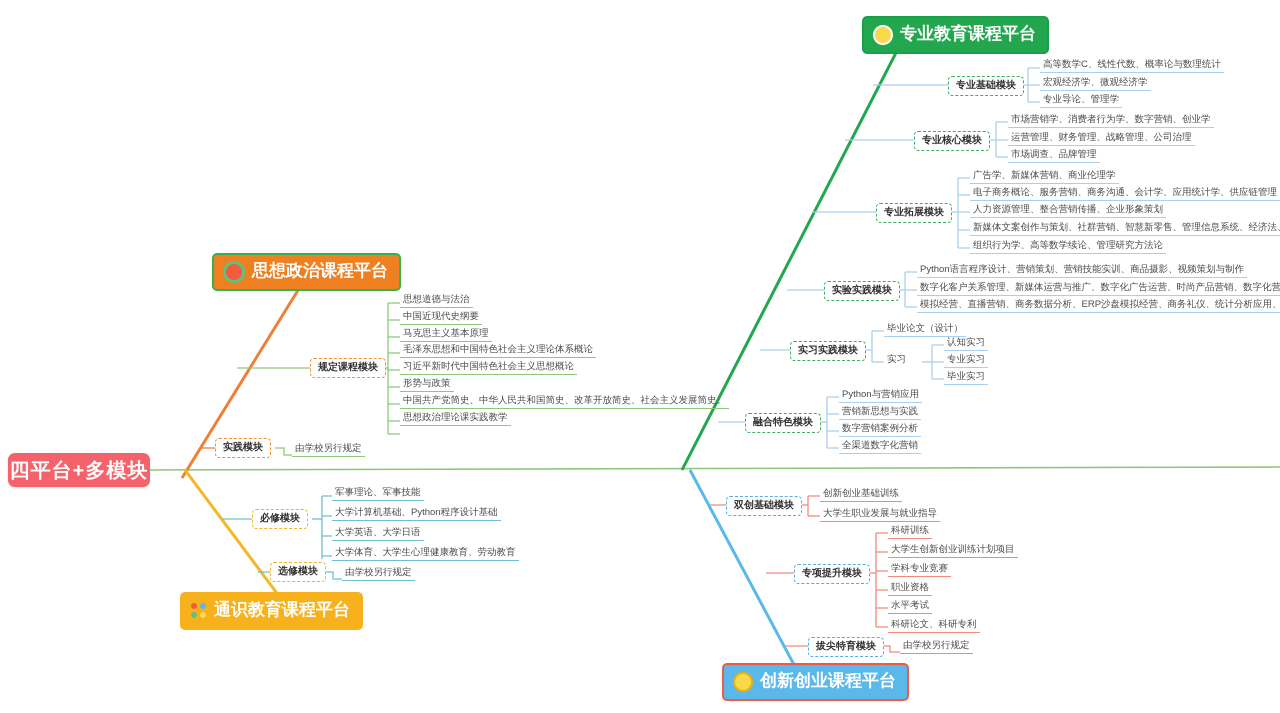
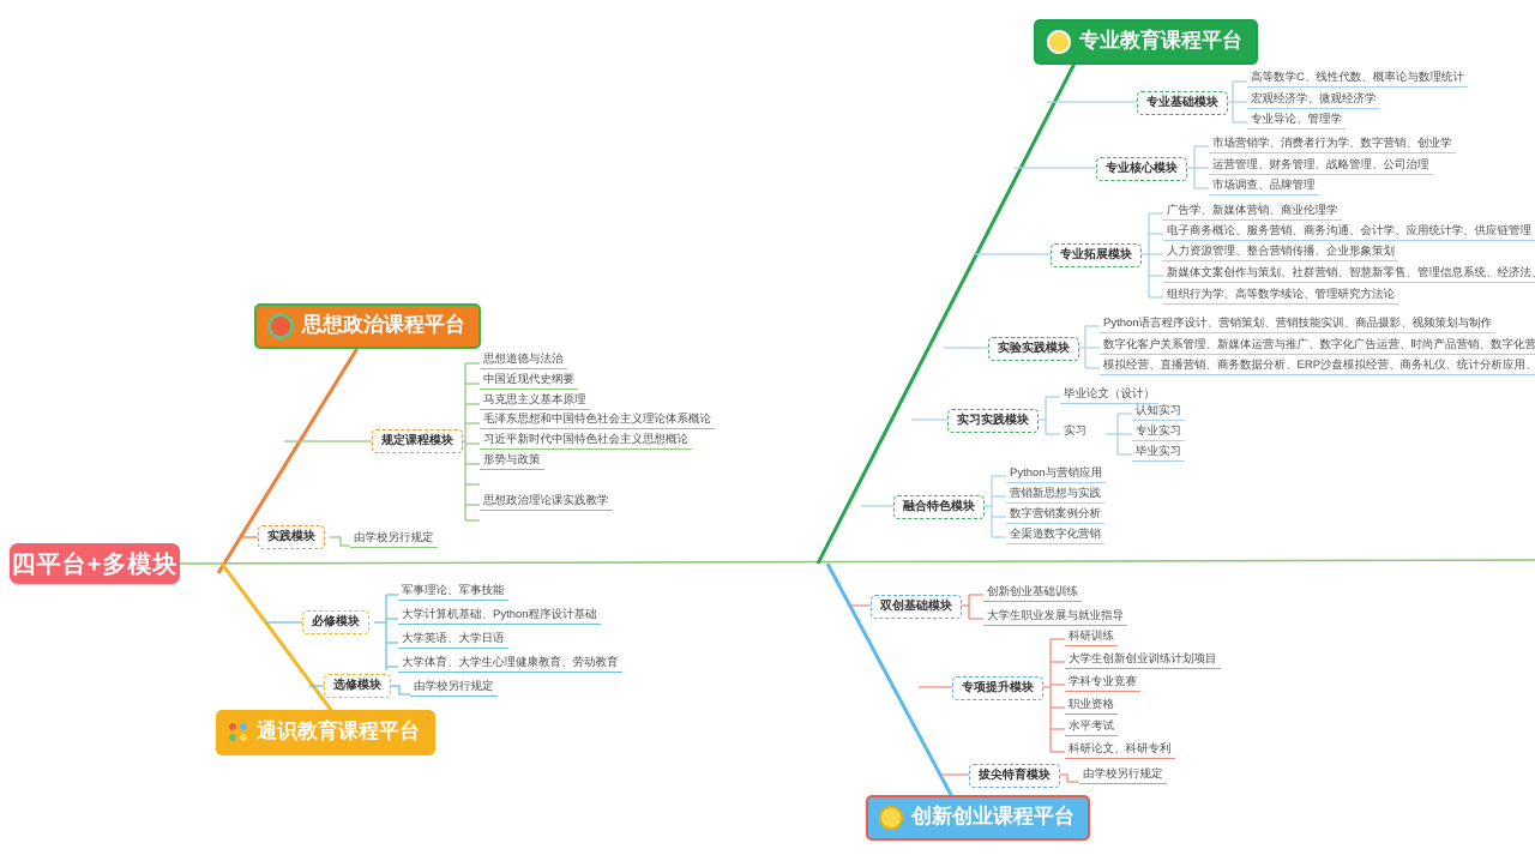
  四平台+多模块
  专业教育课程平台
  思想政治课程平台
  通识教育课程平台
  创新创业课程平台
  规定课程模块
  思想道德与法治
  中国近现代史纲要
  马克思主义基本原理
  毛泽东思想和中国特色社会主义理论体系概论
  习近平新时代中国特色社会主义思想概论
  形势与政策
- 中国共产党简史、中华人民共和国简史、改革开放简史、社会主义发展简史。
  思想政治理论课实践教学
  实践模块
  由学校另行规定
  必修模块
  军事理论、军事技能
  大学计算机基础、Python程序设计基础
  大学英语、大学日语
  大学体育、大学生心理健康教育、劳动教育
  选修模块
  由学校另行规定
  专业基础模块
  高等数学C、线性代数、概率论与数理统计
  宏观经济学、微观经济学
  专业导论、管理学
  专业核心模块
  市场营销学、消费者行为学、数字营销、创业学
  运营管理、财务管理、战略管理、公司治理
  市场调查、品牌管理
  专业拓展模块
  广告学、新媒体营销、商业伦理学
  电子商务概论、服务营销、商务沟通、会计学、应用统计学、供应链管理
  人力资源管理、整合营销传播、企业形象策划
  新媒体文案创作与策划、社群营销、智慧新零售、管理信息系统、经济法
  组织行为学、高等数学续论、管理研究方法论
  实验实践模块
  Python语言程序设计、营销策划、营销技能实训、商品摄影、视频策划与制作
  数字化客户关系管理、新媒体运营与推广、数字化广告运营、时尚产品营销、数字化营
  模拟经营、直播营销、商务数据分析、ERP沙盘模拟经营、商务礼仪、统计分析应用、
  实习实践模块
  毕业论文（设计）
  实习
  认知实习
  专业实习
  毕业实习
  融合特色模块
  Python与营销应用
  营销新思想与实践
  数字营销案例分析
  全渠道数字化营销
  双创基础模块
  创新创业基础训练
  大学生职业发展与就业指导
  专项提升模块
  科研训练
  大学生创新创业训练计划项目
  学科专业竞赛
  职业资格
  水平考试
  科研论文、科研专利
  拔尖特育模块
  由学校另行规定
